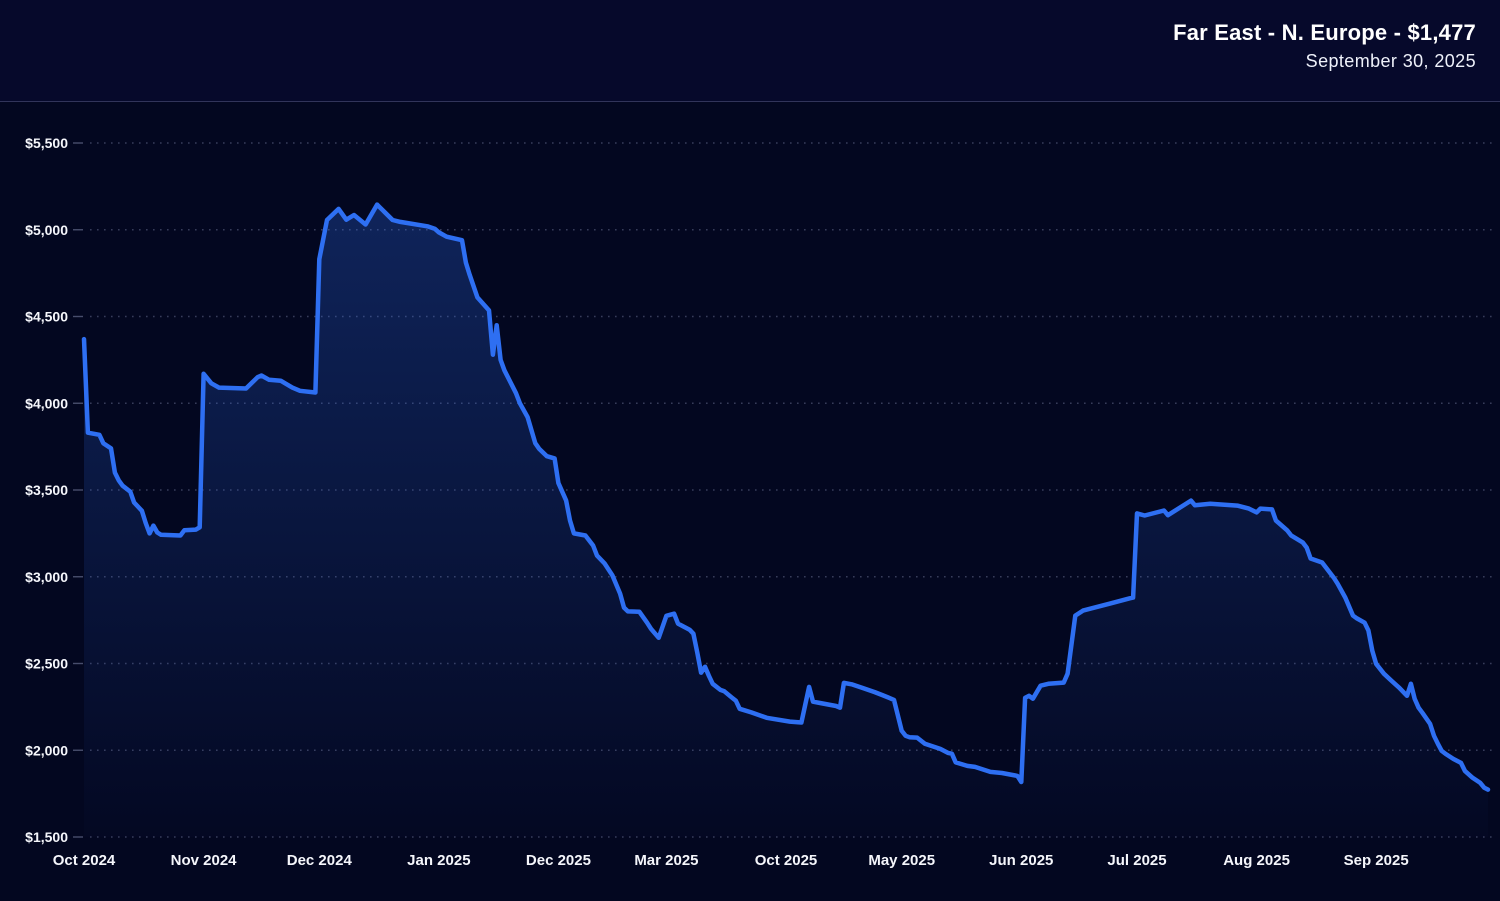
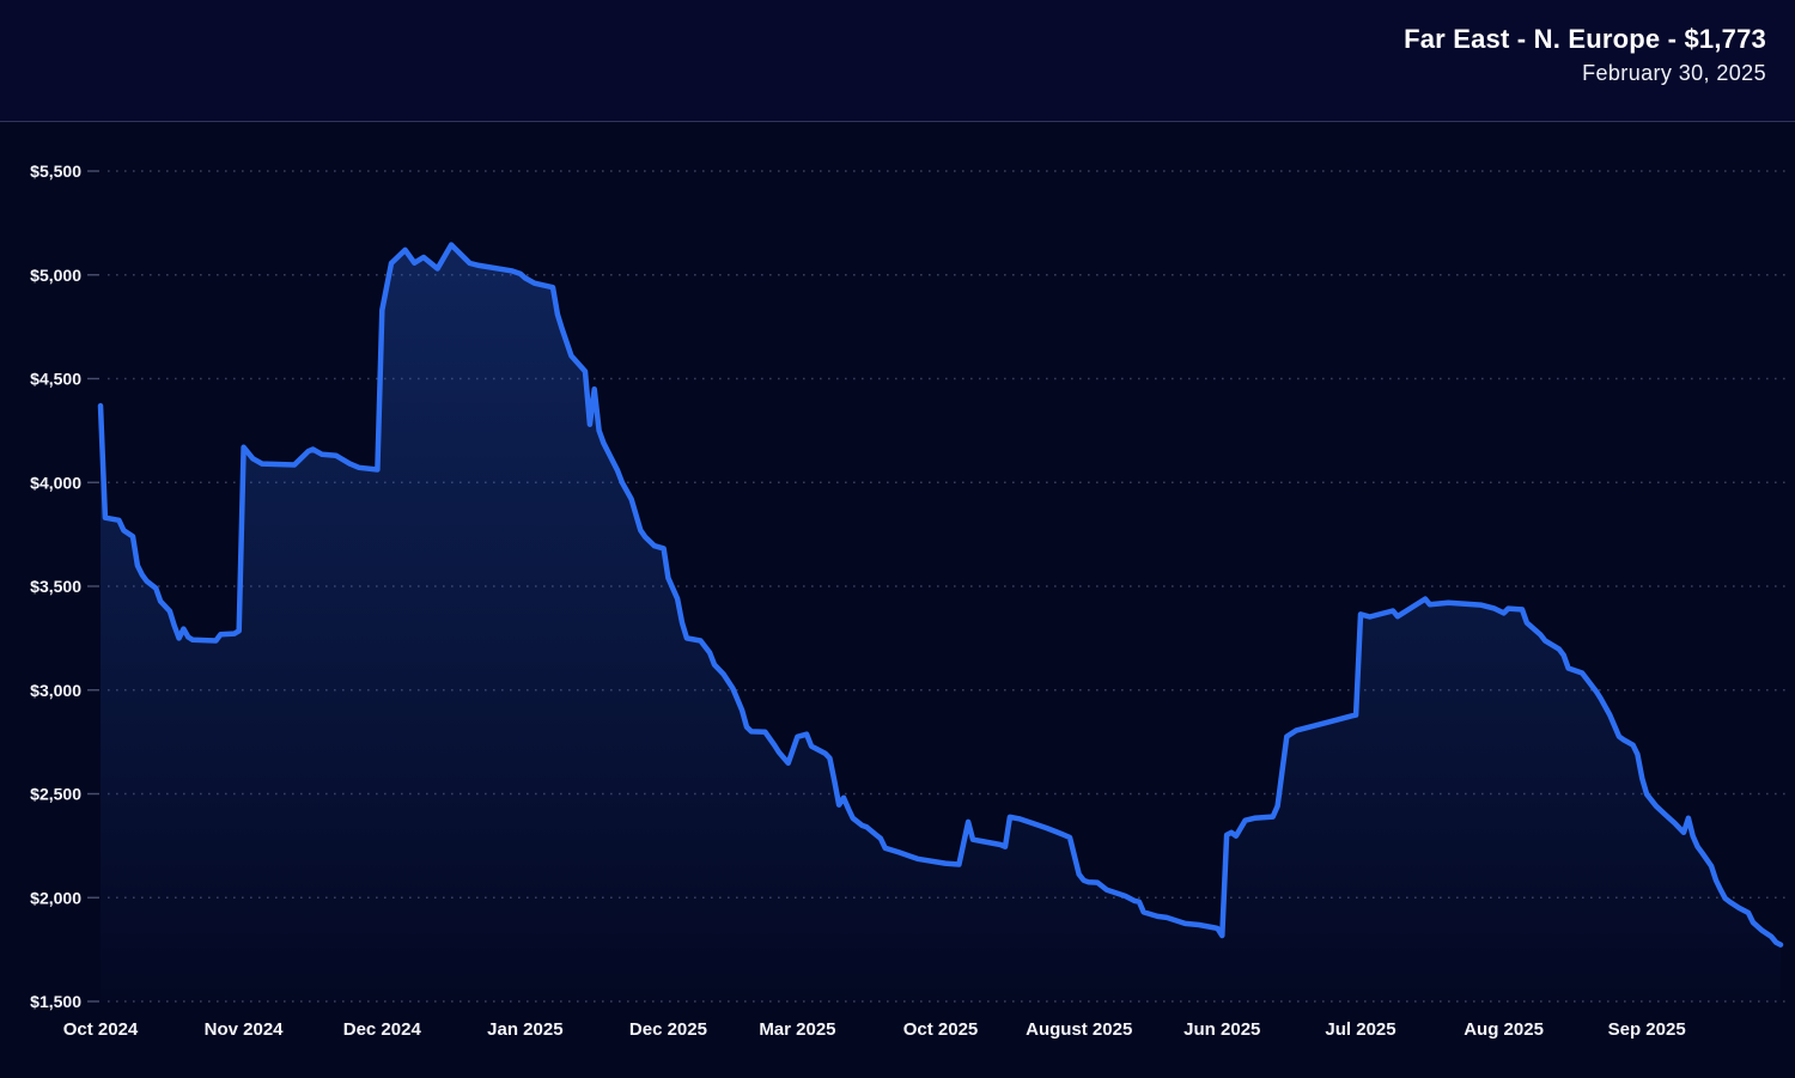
- Far East - N. Europe - $1,477
+ Far East - N. Europe - $1,773
- September 30, 2025
+ February 30, 2025
  $5,500
  $5,000
  $4,500
  $4,000
  $3,500
  $3,000
  $2,500
  $2,000
  $1,500
  Oct 2024
  Nov 2024
  Dec 2024
  Jan 2025
  Dec 2025
  Mar 2025
  Oct 2025
- May 2025
+ August 2025
  Jun 2025
  Jul 2025
  Aug 2025
  Sep 2025
